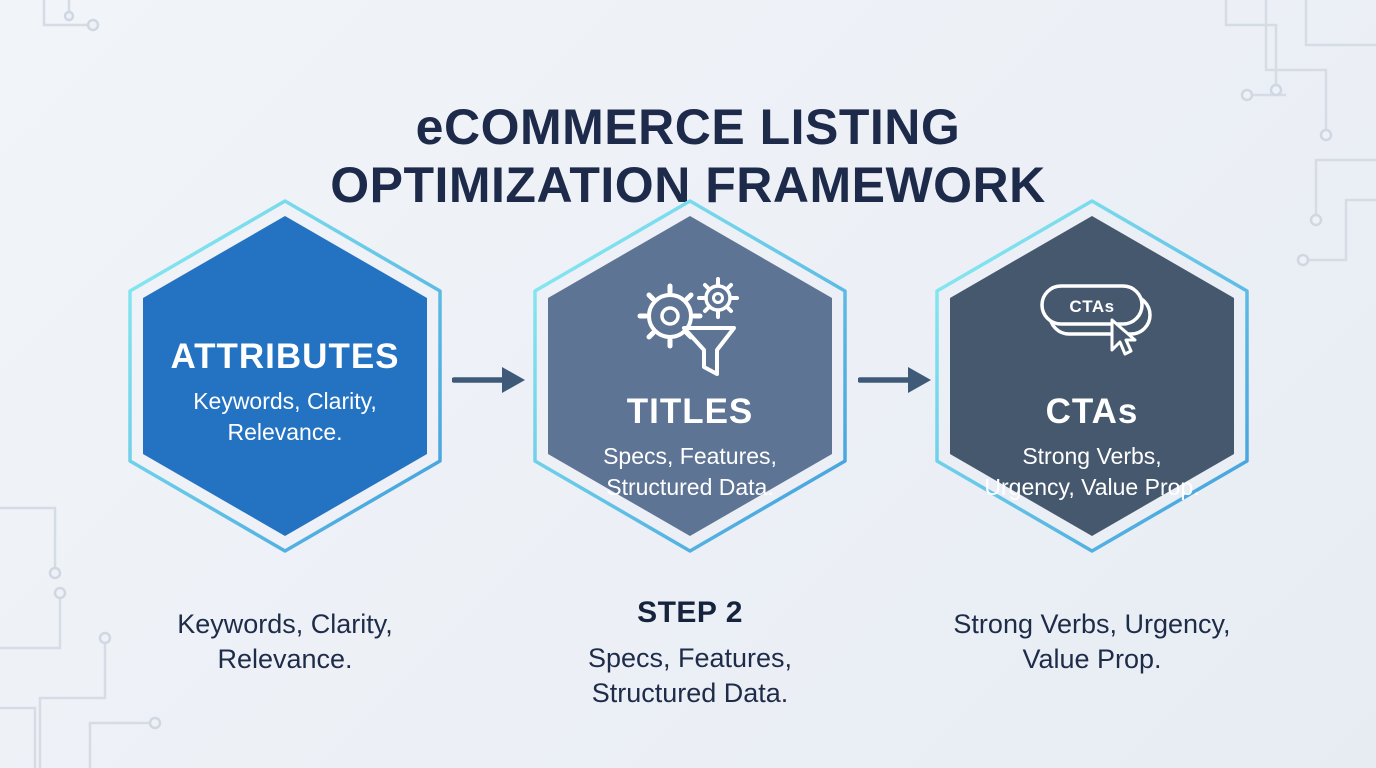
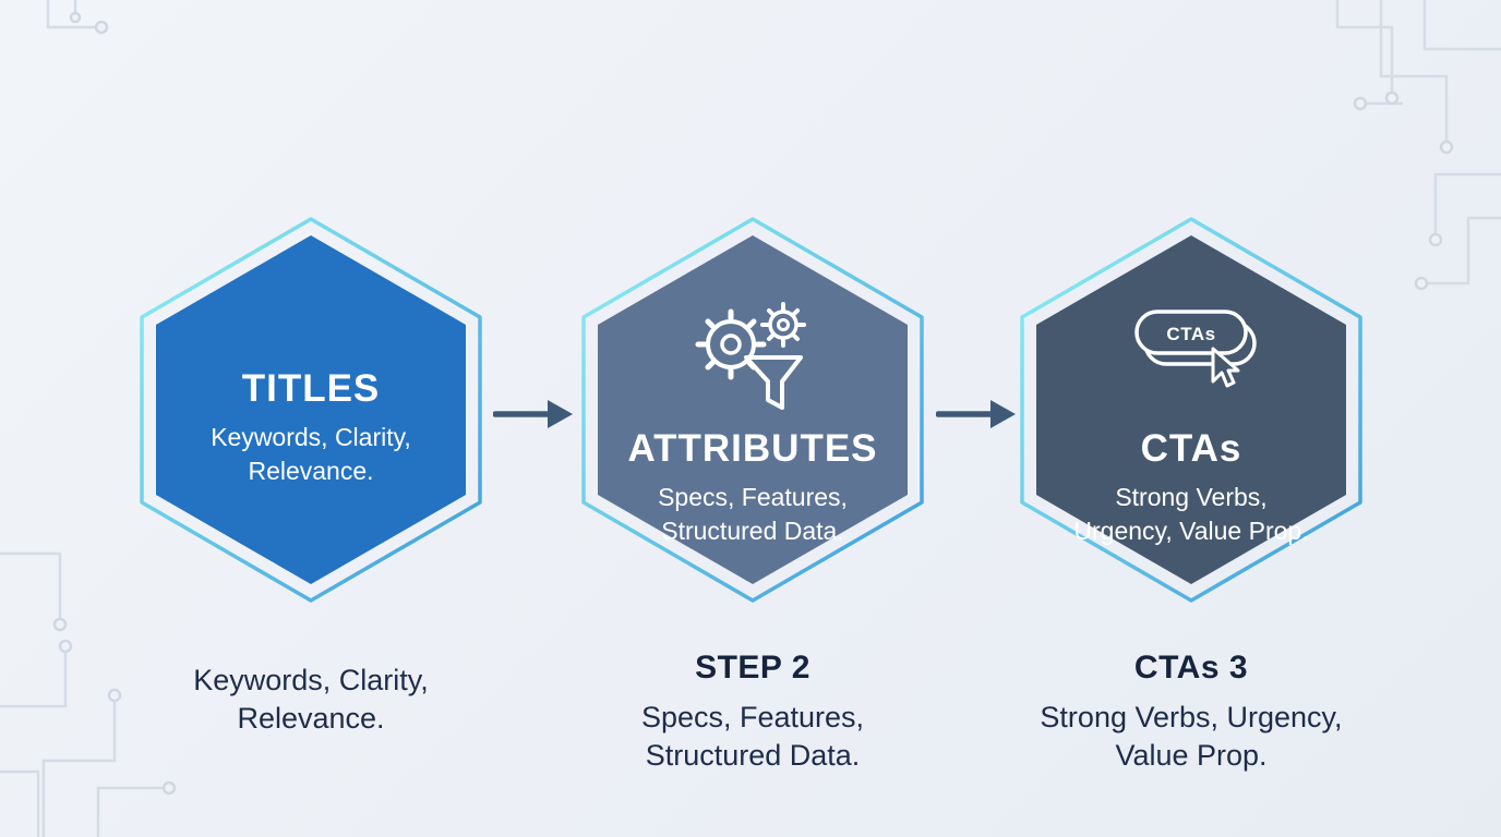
- eCOMMERCE LISTING
- OPTIMIZATION FRAMEWORK
- ATTRIBUTES
+ TITLES
  Keywords, Clarity,
  Relevance.
- TITLES
+ ATTRIBUTES
  Specs, Features,
  Structured Data.
  CTAs
  CTAs
  Strong Verbs,
  Urgency, Value Prop.
  Keywords, Clarity,
  Relevance.
  STEP 2
  Specs, Features,
  Structured Data.
+ CTAs 3
  Strong Verbs, Urgency,
  Value Prop.
